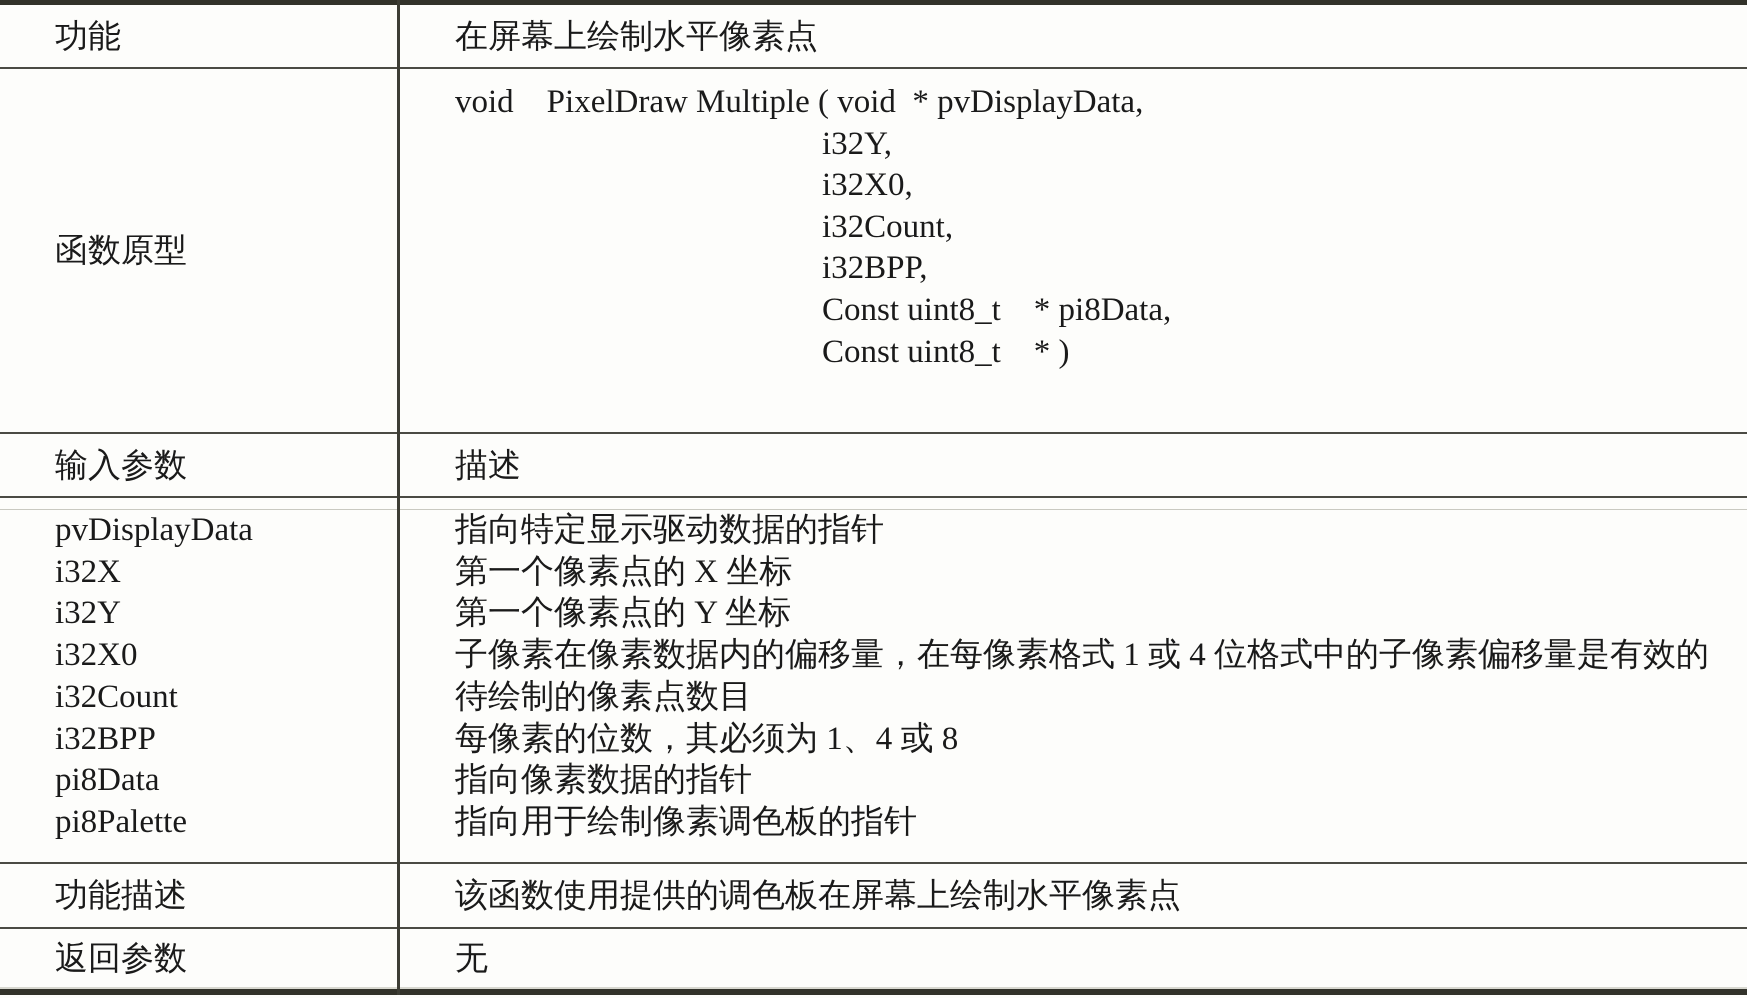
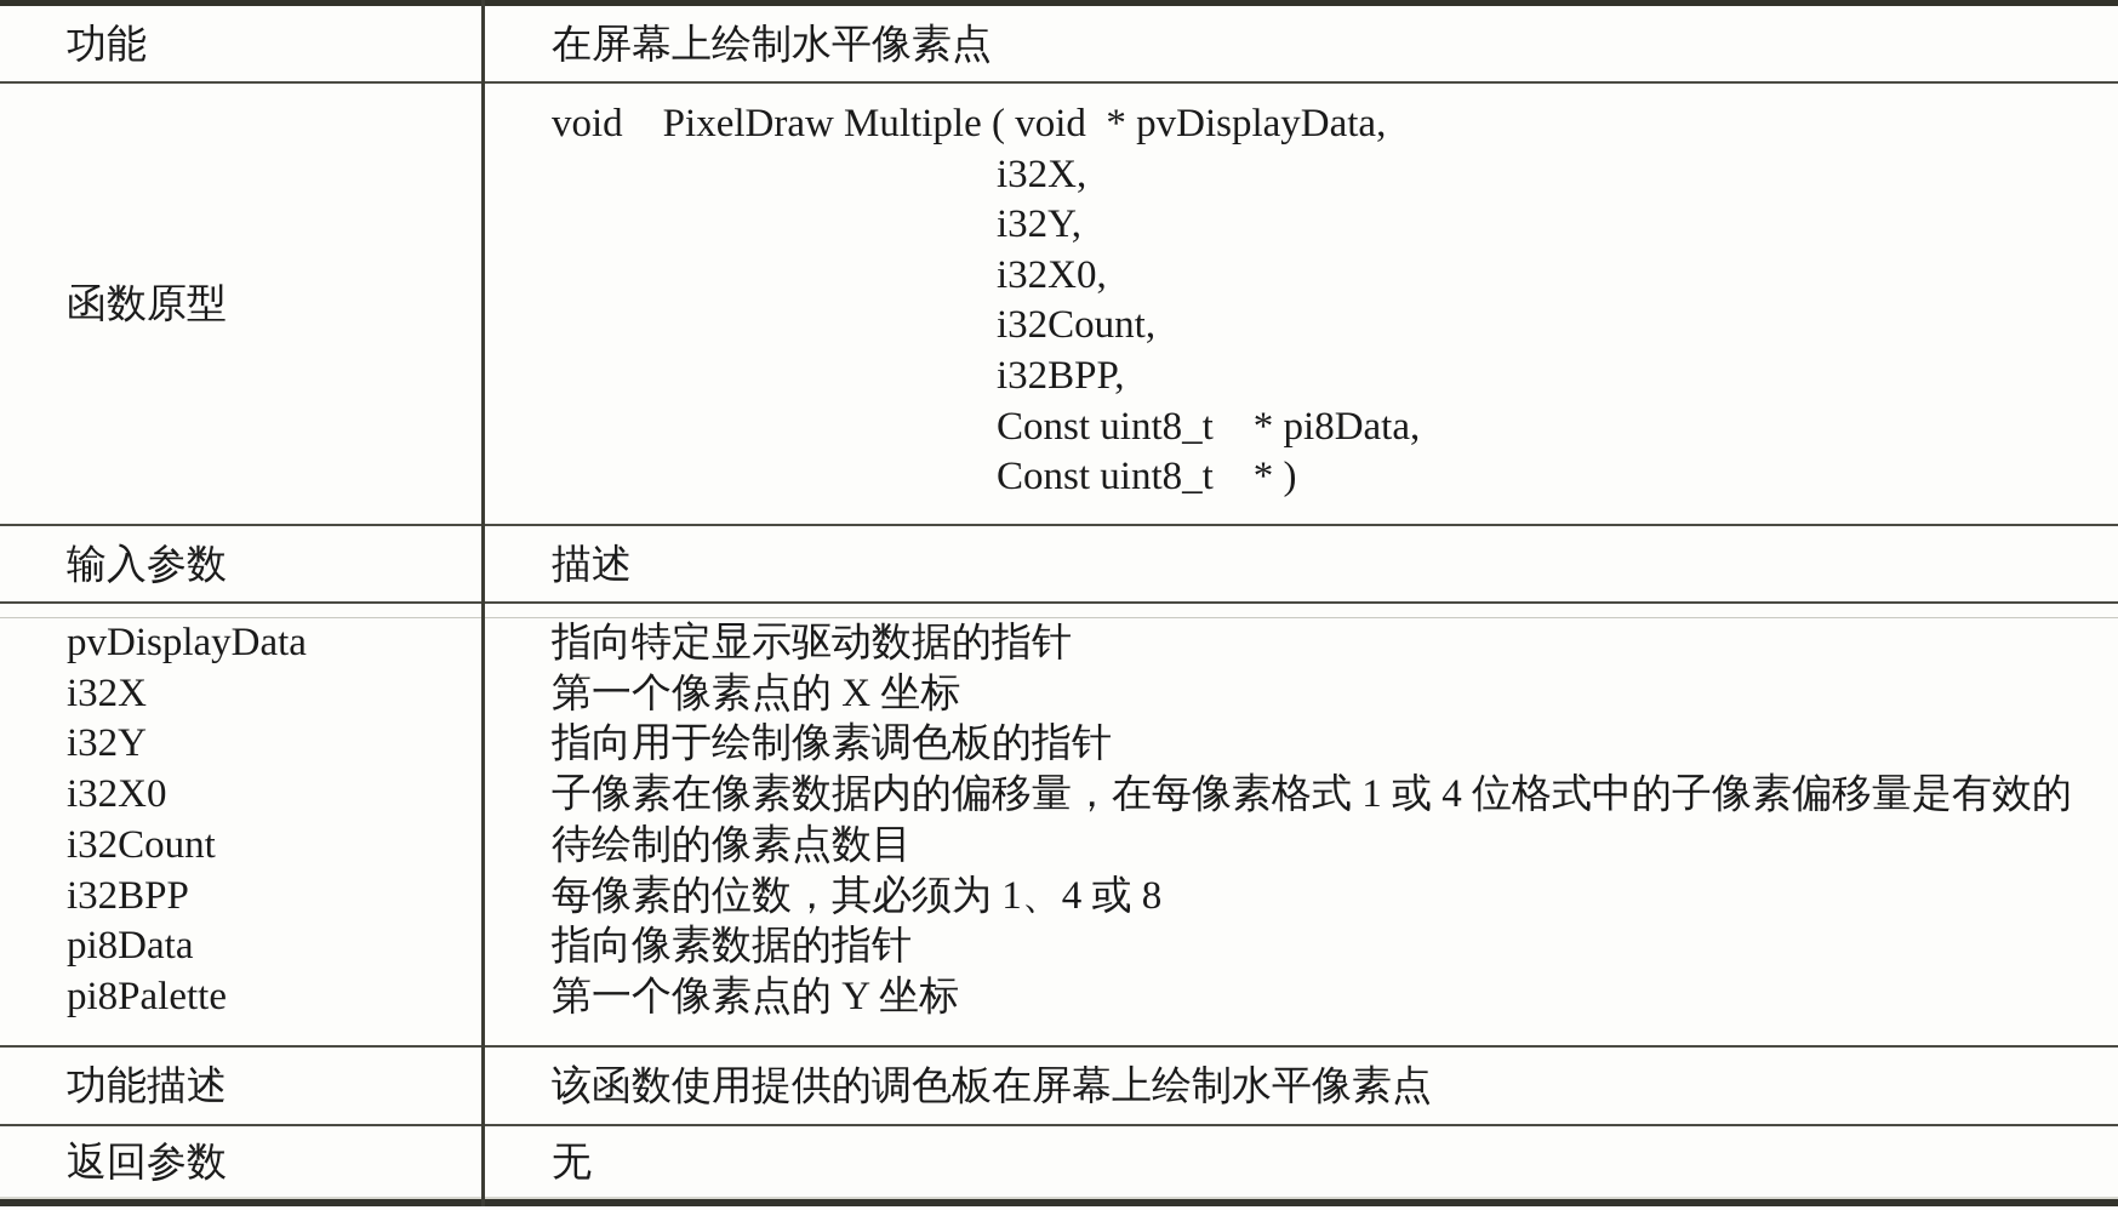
  功能
  在屏幕上绘制水平像素点
  函数原型
  void PixelDraw Multiple ( void * pvDisplayData,
+ i32X,
  i32Y,
  i32X0,
  i32Count,
  i32BPP,
  Const uint8_t * pi8Data,
  Const uint8_t * )
  输入参数
  描述
  pvDisplayData
  指向特定显示驱动数据的指针
  i32X
  第一个像素点的 X 坐标
  i32Y
- 第一个像素点的 Y 坐标
+ 指向用于绘制像素调色板的指针
  i32X0
  子像素在像素数据内的偏移量，在每像素格式 1 或 4 位格式中的子像素偏移量是有效的
  i32Count
  待绘制的像素点数目
  i32BPP
  每像素的位数，其必须为 1、4 或 8
  pi8Data
  指向像素数据的指针
  pi8Palette
- 指向用于绘制像素调色板的指针
+ 第一个像素点的 Y 坐标
  功能描述
  该函数使用提供的调色板在屏幕上绘制水平像素点
  返回参数
  无
